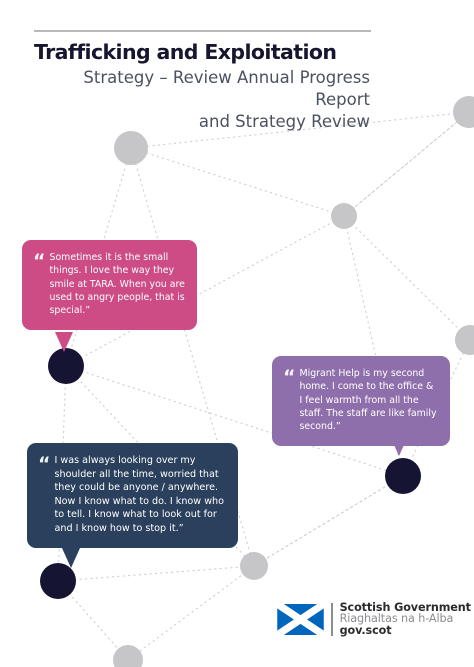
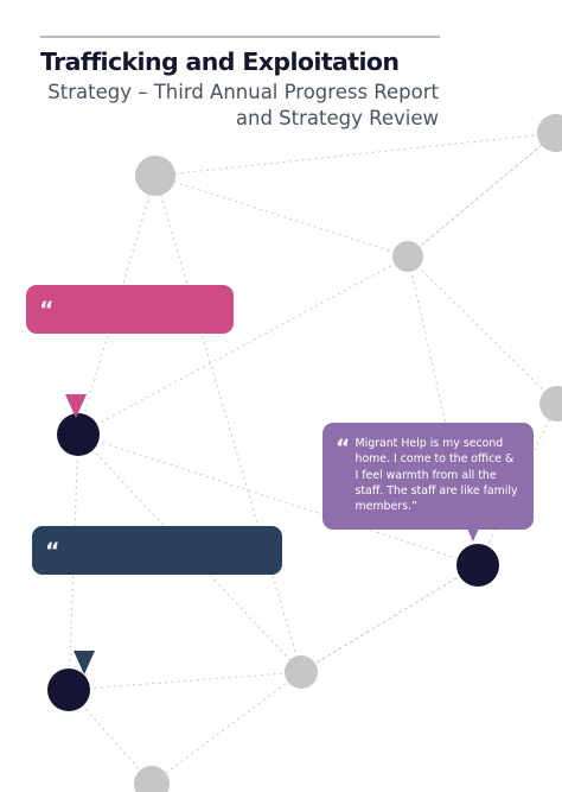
  Trafficking and Exploitation
- Strategy – Review Annual Progress Report
+ Strategy – Third Annual Progress Report
  and Strategy Review
  “
- Sometimes it is the small things. I love the way they smile at TARA. When you are used to angry people, that is special.”
  “
- Migrant Help is my second home. I come to the office & I feel warmth from all the staff. The staff are like family second.”
+ Migrant Help is my second home. I come to the office & I feel warmth from all the staff. The staff are like family members.”
  “
- I was always looking over my shoulder all the time, worried that they could be anyone / anywhere. Now I know what to do. I know who to tell. I know what to look out for and I know how to stop it.”
- Scottish Government
- Riaghaltas na h-Alba
- gov.scot
